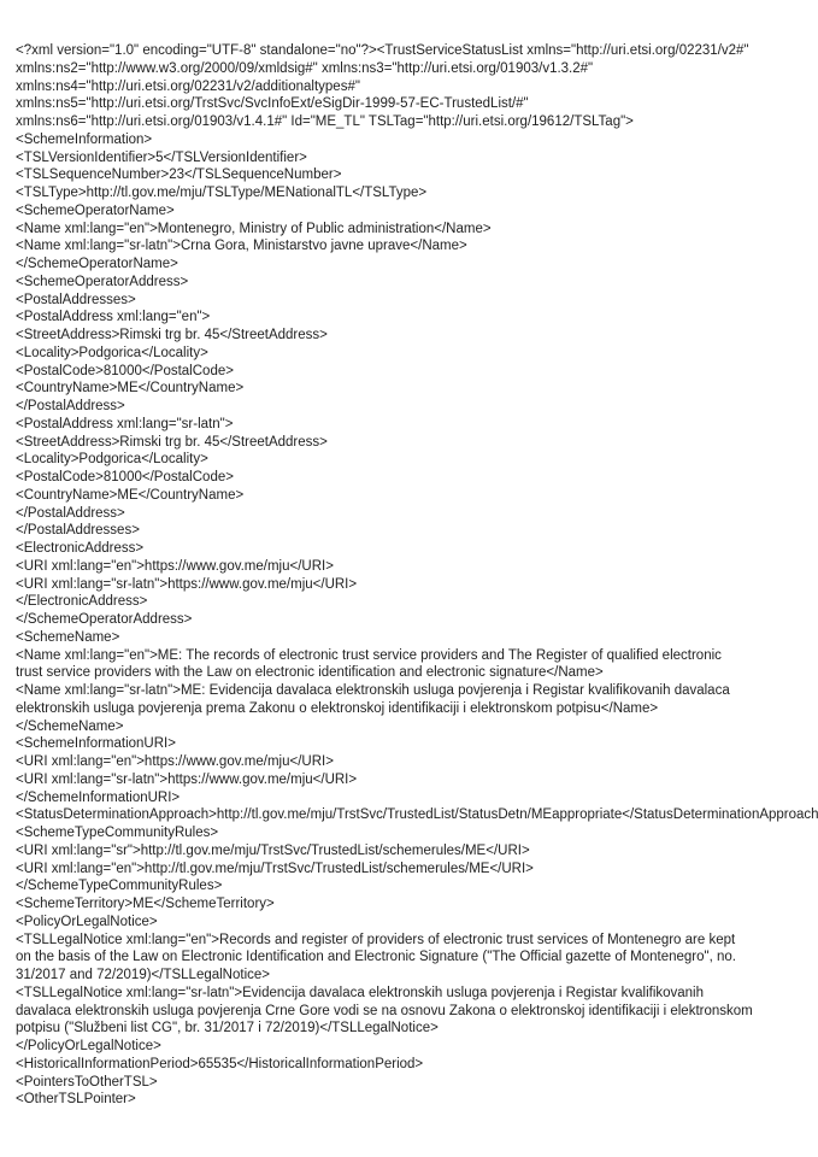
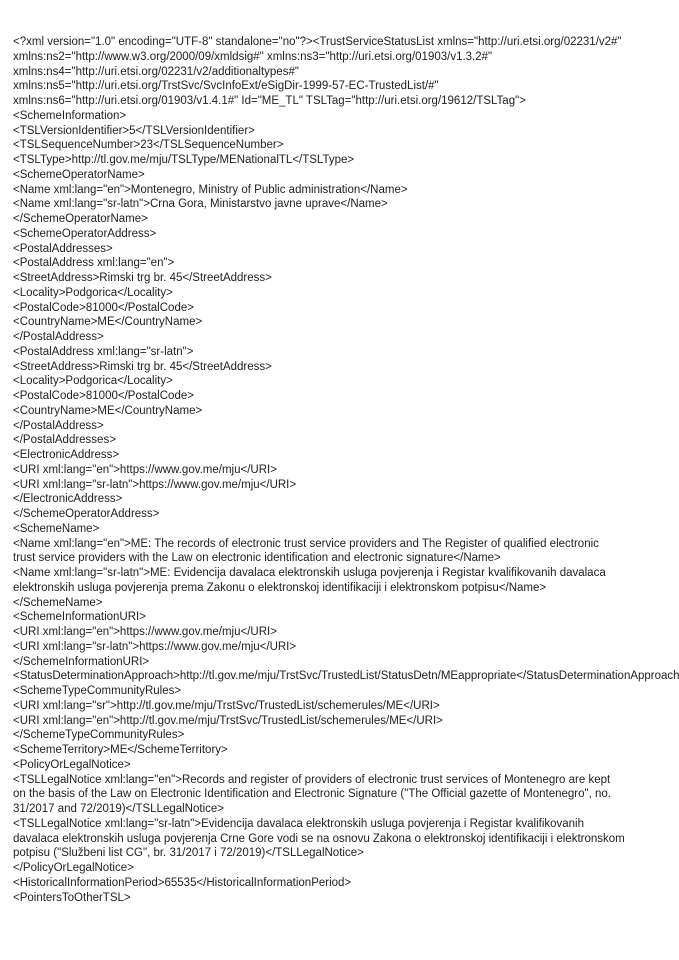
  <?xml version="1.0" encoding="UTF-8" standalone="no"?><TrustServiceStatusList xmlns="http://uri.etsi.org/02231/v2#"
  xmlns:ns2="http://www.w3.org/2000/09/xmldsig#" xmlns:ns3="http://uri.etsi.org/01903/v1.3.2#"
  xmlns:ns4="http://uri.etsi.org/02231/v2/additionaltypes#"
  xmlns:ns5="http://uri.etsi.org/TrstSvc/SvcInfoExt/eSigDir-1999-57-EC-TrustedList/#"
  xmlns:ns6="http://uri.etsi.org/01903/v1.4.1#" Id="ME_TL" TSLTag="http://uri.etsi.org/19612/TSLTag">
  <SchemeInformation>
  <TSLVersionIdentifier>5</TSLVersionIdentifier>
  <TSLSequenceNumber>23</TSLSequenceNumber>
  <TSLType>http://tl.gov.me/mju/TSLType/MENationalTL</TSLType>
  <SchemeOperatorName>
  <Name xml:lang="en">Montenegro, Ministry of Public administration</Name>
  <Name xml:lang="sr-latn">Crna Gora, Ministarstvo javne uprave</Name>
  </SchemeOperatorName>
  <SchemeOperatorAddress>
  <PostalAddresses>
  <PostalAddress xml:lang="en">
  <StreetAddress>Rimski trg br. 45</StreetAddress>
  <Locality>Podgorica</Locality>
  <PostalCode>81000</PostalCode>
  <CountryName>ME</CountryName>
  </PostalAddress>
  <PostalAddress xml:lang="sr-latn">
  <StreetAddress>Rimski trg br. 45</StreetAddress>
  <Locality>Podgorica</Locality>
  <PostalCode>81000</PostalCode>
  <CountryName>ME</CountryName>
  </PostalAddress>
  </PostalAddresses>
  <ElectronicAddress>
  <URI xml:lang="en">https://www.gov.me/mju</URI>
  <URI xml:lang="sr-latn">https://www.gov.me/mju</URI>
  </ElectronicAddress>
  </SchemeOperatorAddress>
  <SchemeName>
  <Name xml:lang="en">ME: The records of electronic trust service providers and The Register of qualified electronic
  trust service providers with the Law on electronic identification and electronic signature</Name>
  <Name xml:lang="sr-latn">ME: Evidencija davalaca elektronskih usluga povjerenja i Registar kvalifikovanih davalaca
  elektronskih usluga povjerenja prema Zakonu o elektronskoj identifikaciji i elektronskom potpisu</Name>
  </SchemeName>
  <SchemeInformationURI>
  <URI xml:lang="en">https://www.gov.me/mju</URI>
  <URI xml:lang="sr-latn">https://www.gov.me/mju</URI>
  </SchemeInformationURI>
  <StatusDeterminationApproach>http://tl.gov.me/mju/TrstSvc/TrustedList/StatusDetn/MEappropriate</StatusDeterminationApproach
  <SchemeTypeCommunityRules>
  <URI xml:lang="sr">http://tl.gov.me/mju/TrstSvc/TrustedList/schemerules/ME</URI>
  <URI xml:lang="en">http://tl.gov.me/mju/TrstSvc/TrustedList/schemerules/ME</URI>
  </SchemeTypeCommunityRules>
  <SchemeTerritory>ME</SchemeTerritory>
  <PolicyOrLegalNotice>
  <TSLLegalNotice xml:lang="en">Records and register of providers of electronic trust services of Montenegro are kept
  on the basis of the Law on Electronic Identification and Electronic Signature ("The Official gazette of Montenegro", no.
  31/2017 and 72/2019)</TSLLegalNotice>
  <TSLLegalNotice xml:lang="sr-latn">Evidencija davalaca elektronskih usluga povjerenja i Registar kvalifikovanih
  davalaca elektronskih usluga povjerenja Crne Gore vodi se na osnovu Zakona o elektronskoj identifikaciji i elektronskom
  potpisu ("Službeni list CG", br. 31/2017 i 72/2019)</TSLLegalNotice>
  </PolicyOrLegalNotice>
  <HistoricalInformationPeriod>65535</HistoricalInformationPeriod>
  <PointersToOtherTSL>
- <OtherTSLPointer>
